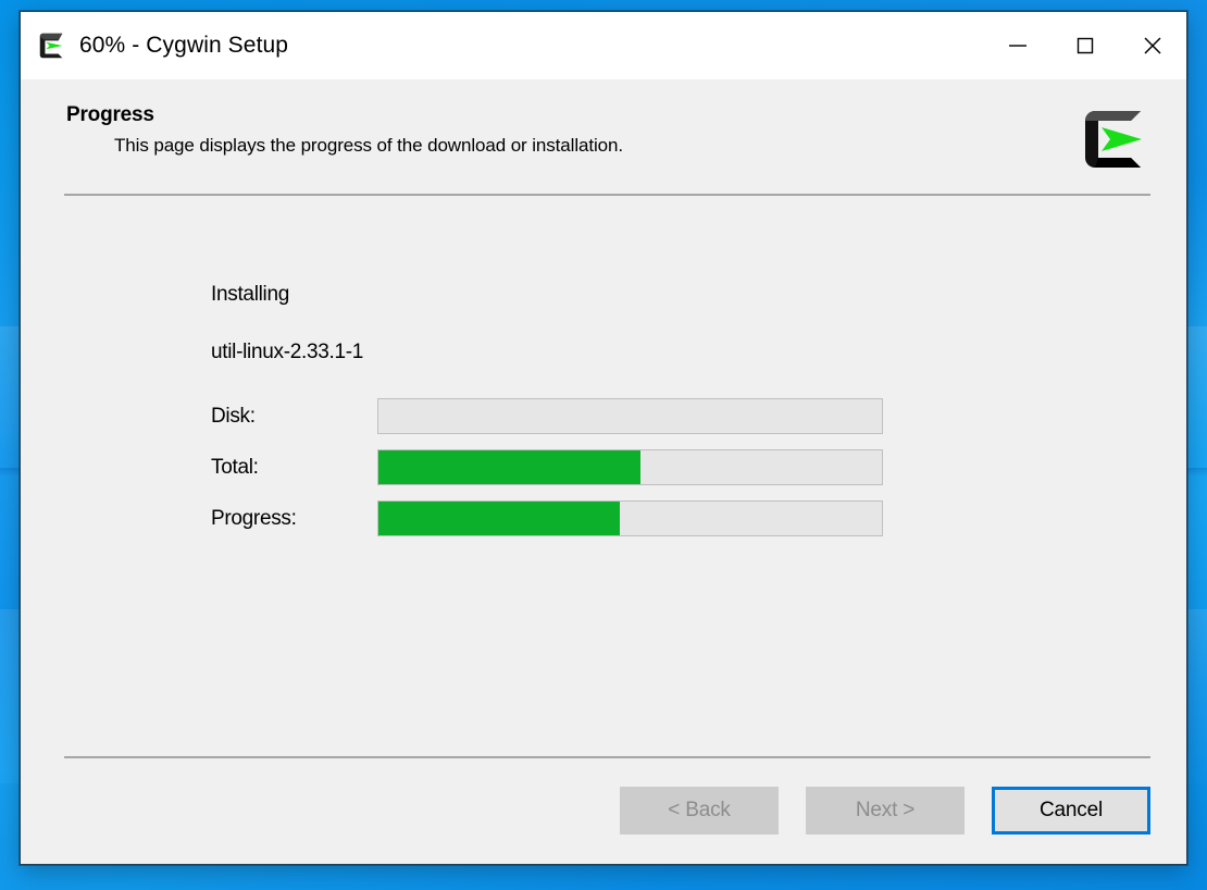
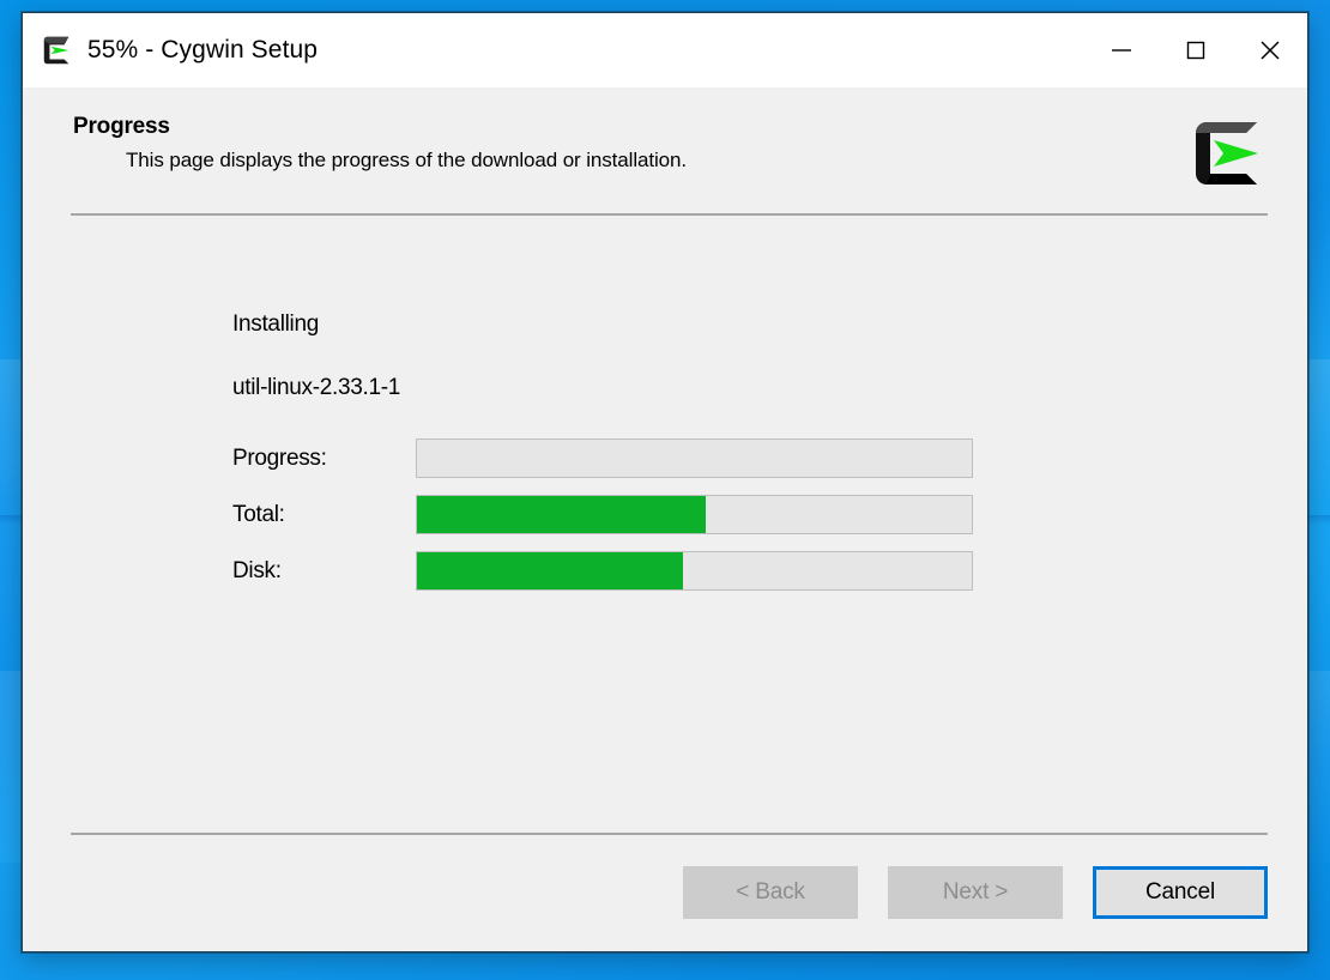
- 60% - Cygwin Setup
+ 55% - Cygwin Setup
  Progress
  This page displays the progress of the download or installation.
  Installing
  util-linux-2.33.1-1
- Disk:
+ Progress:
  Total:
- Progress:
+ Disk:
  < Back
  Next >
  Cancel
